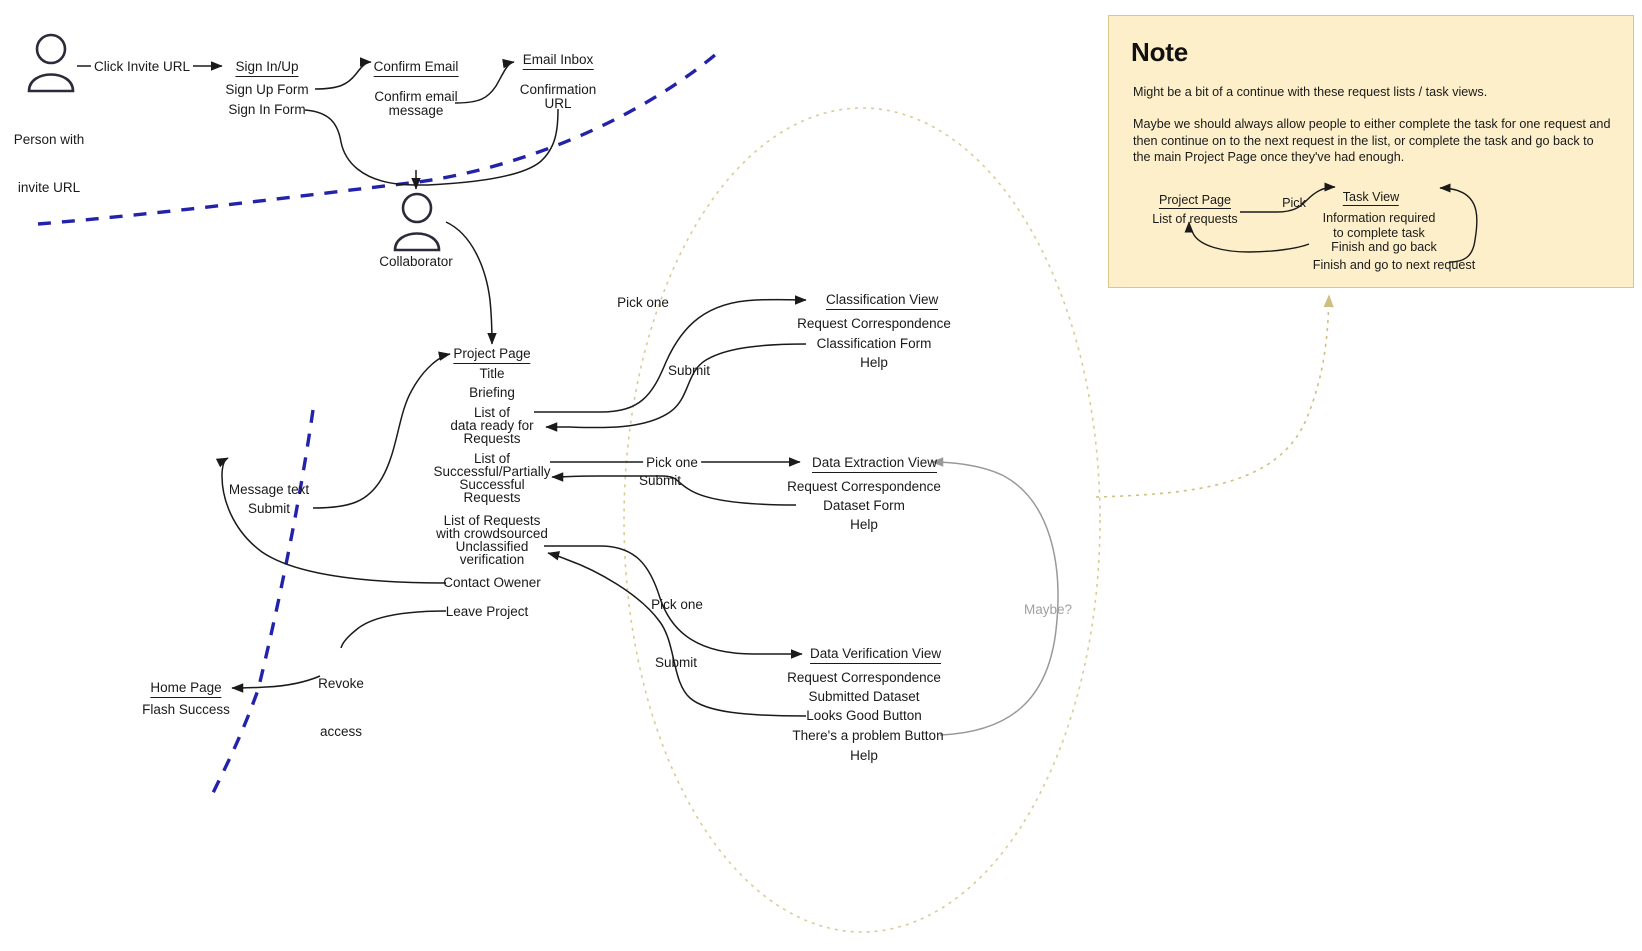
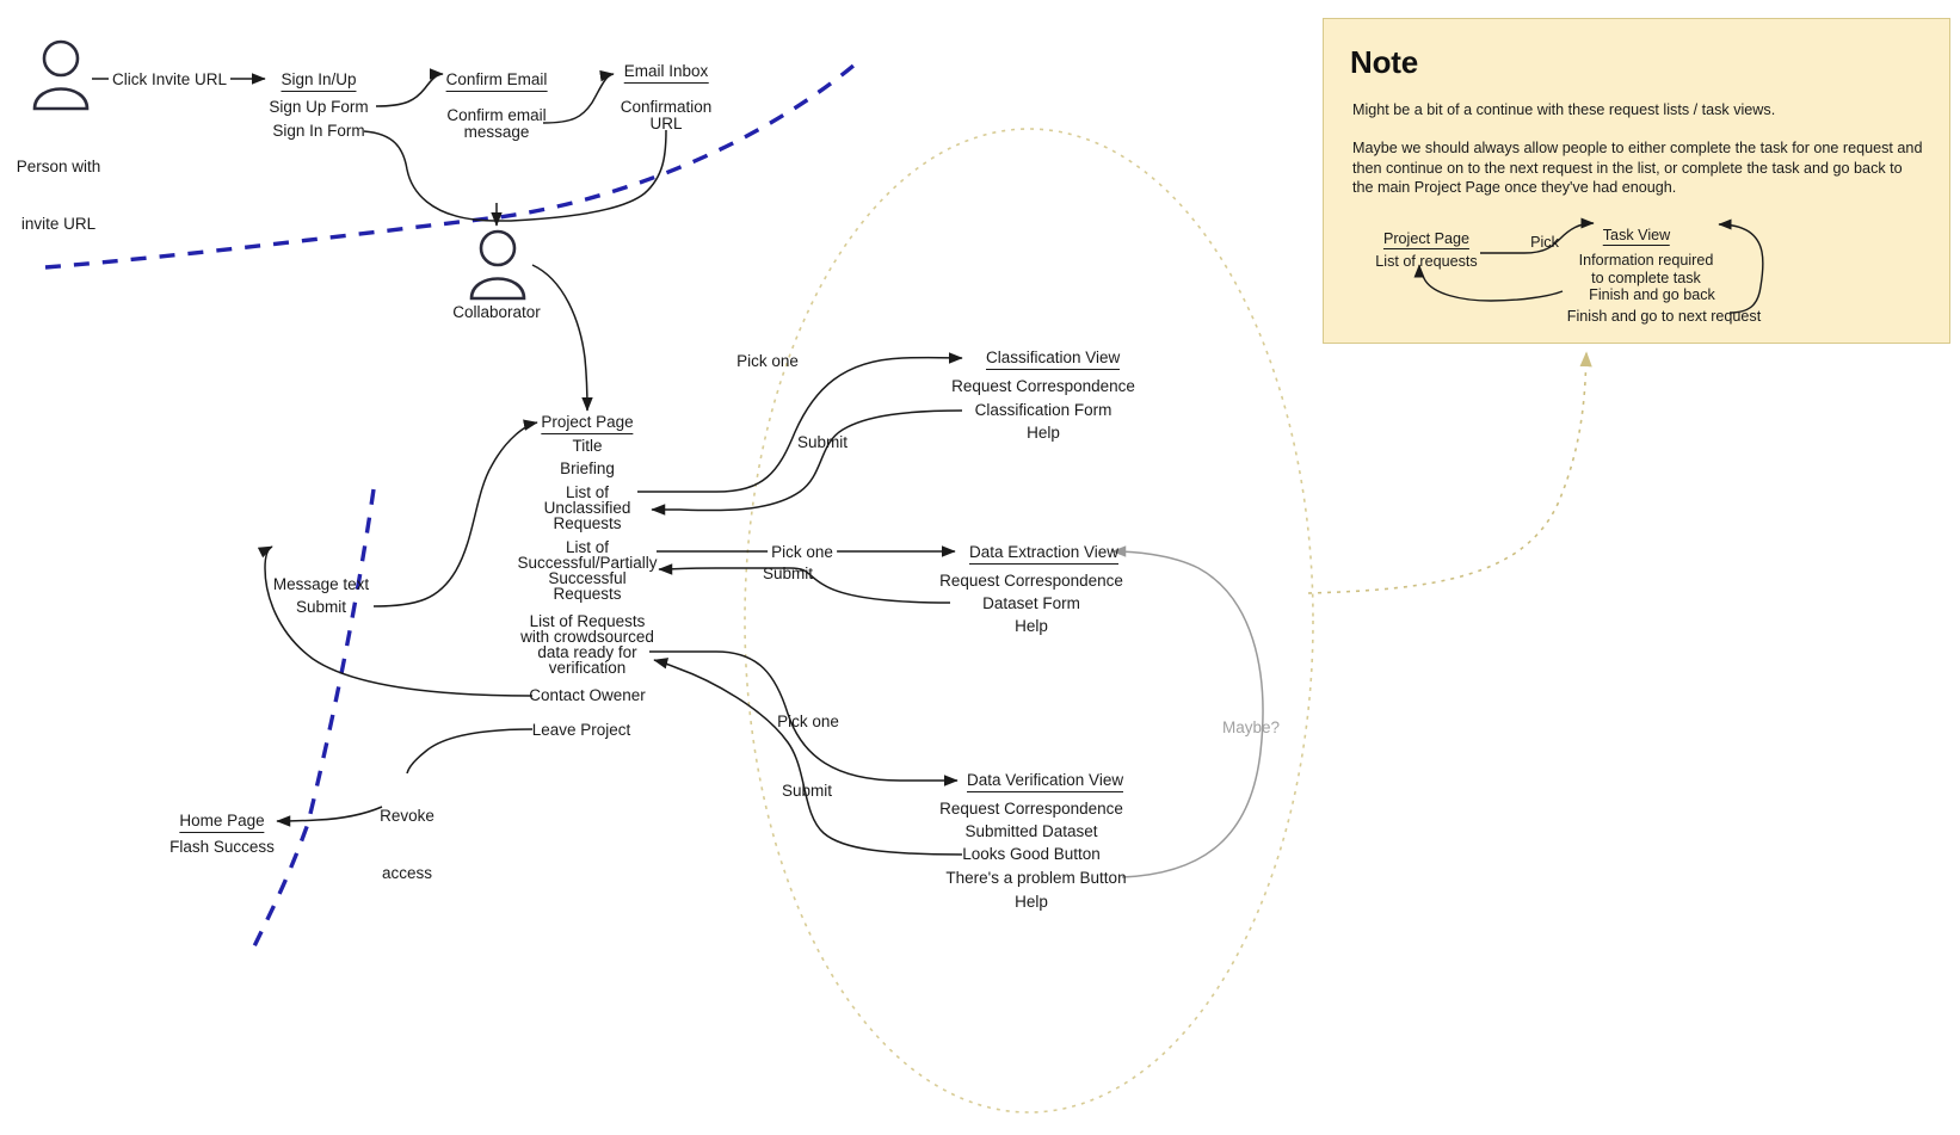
  Person with
  invite URL
  Click Invite URL
  Sign In/Up
  Sign Up Form
  Sign In Form
  Confirm Email
  Confirm email
  message
  Email Inbox
  Confirmation
  URL
  Collaborator
  Project Page
  Title
  Briefing
  List of
- data ready for
+ Unclassified
  Requests
  List of
  Successful/Partially
  Successful
  Requests
  List of Requests
  with crowdsourced
- Unclassified
+ data ready for
  verification
  Contact Owener
  Leave Project
  Pick one
  Submit
  Classification View
  Request Correspondence
  Classification Form
  Help
  Pick one
  Submit
  Data Extraction View
  Request Correspondence
  Dataset Form
  Help
  Pick one
  Submit
  Data Verification View
  Request Correspondence
  Submitted Dataset
  Looks Good Button
  There's a problem Button
  Help
  Maybe?
  Message text
  Submit
  Revoke
  access
  Home Page
  Flash Success
  Note
  Might be a bit of a continue with these request lists / task views.
  Maybe we should always allow people to either complete the task for one request and then continue on to the next request in the list, or complete the task and go back to the main Project Page once they've had enough.
  Project Page
  List of requests
  Pick
  Task View
  Information required
  to complete task
  Finish and go back
  Finish and go to next request
